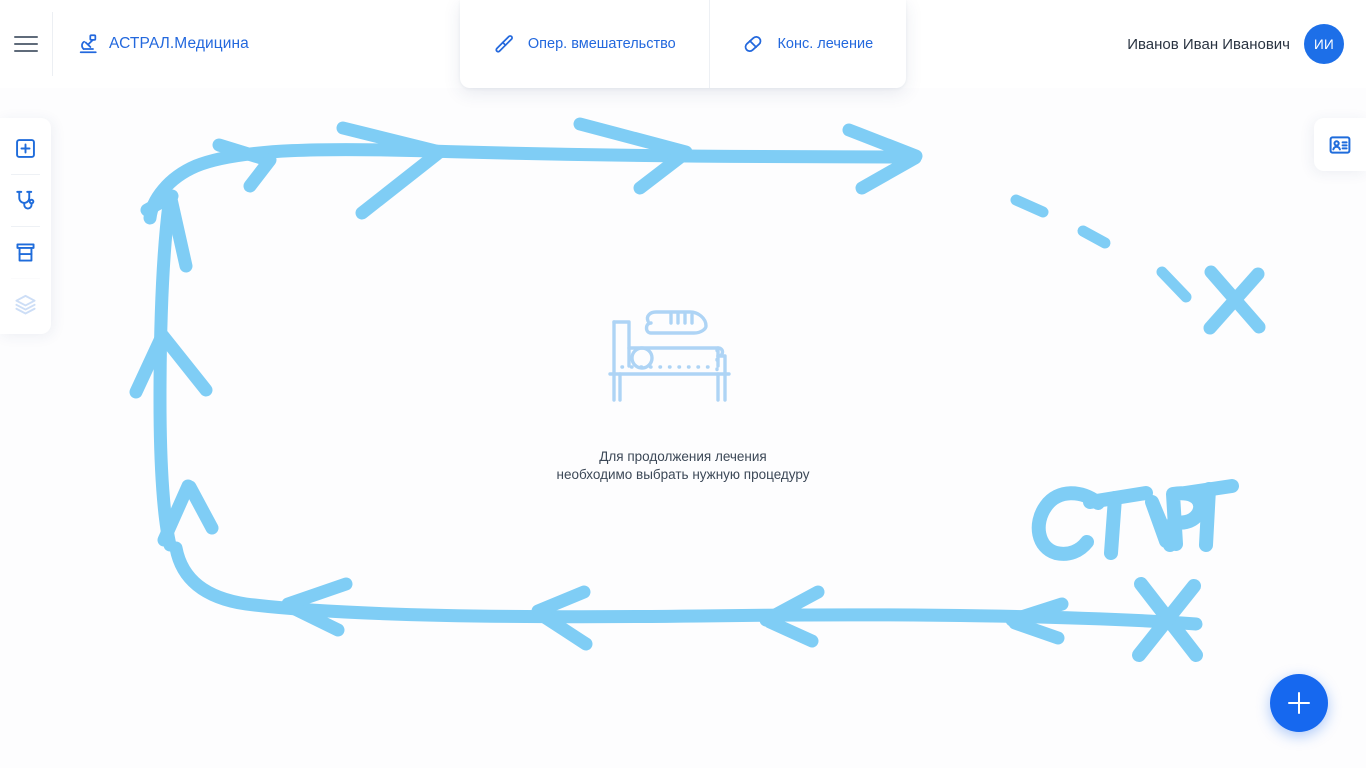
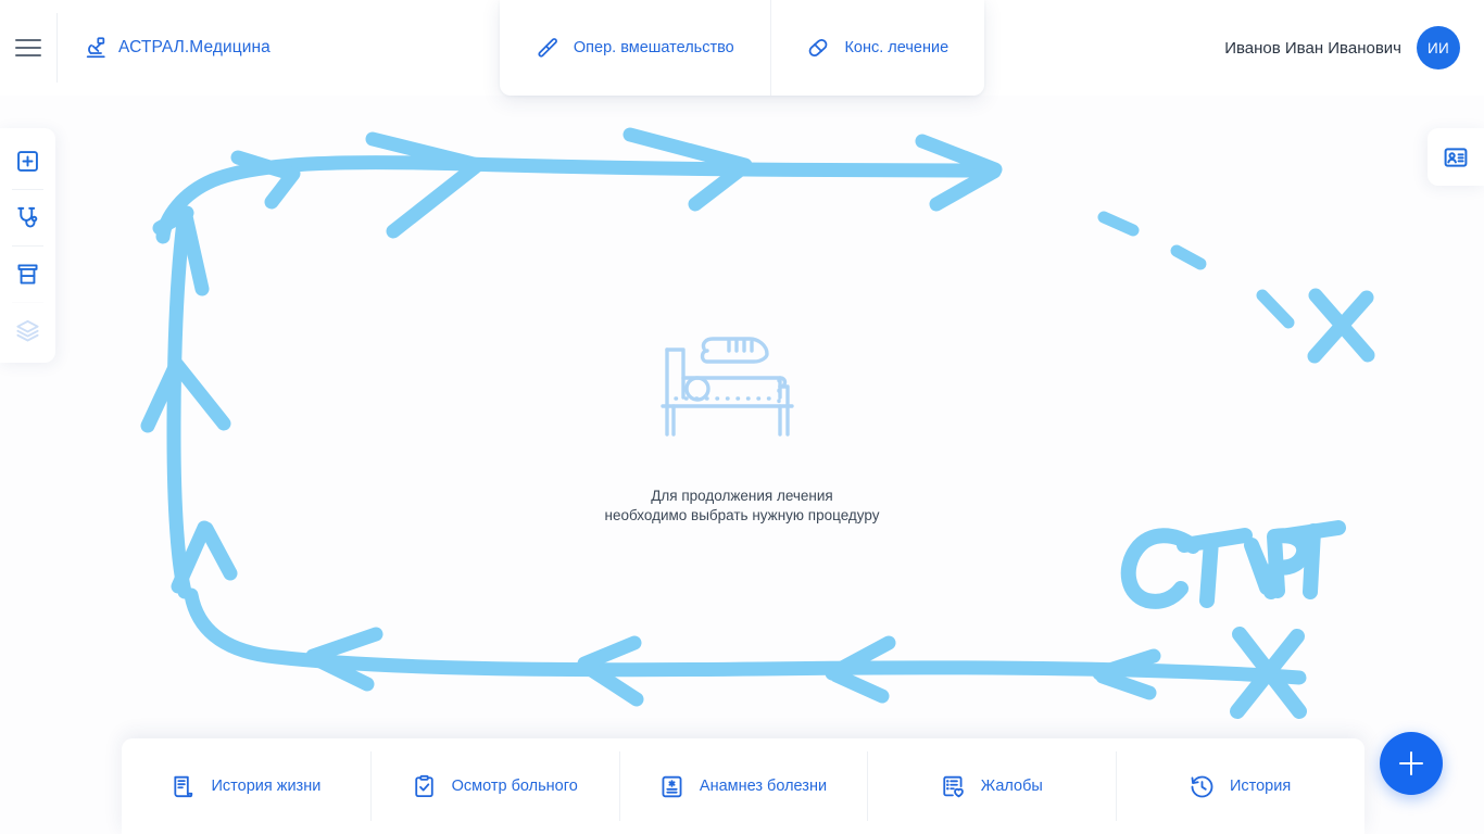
  Для продолжения лечения
  необходимо выбрать нужную процедуру
  АСТРАЛ.Медицина
  Иванов Иван Иванович
  ИИ
  Опер. вмешательство
  Конс. лечение
+ История жизни
+ Осмотр больного
+ Анамнез болезни
+ Жалобы
+ История
